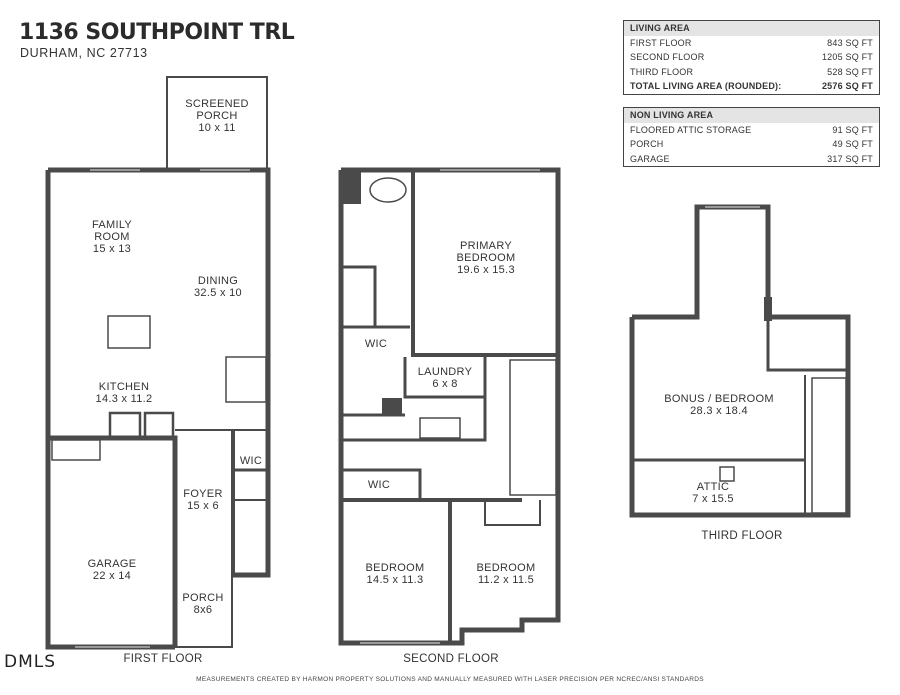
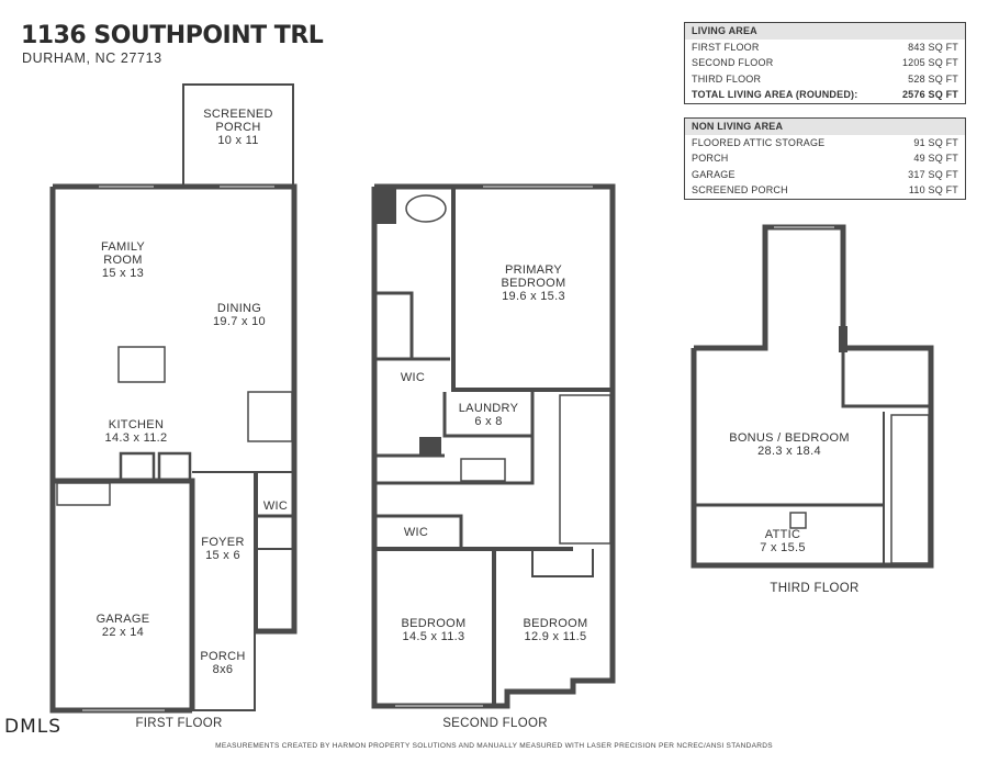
  1136 SOUTHPOINT TRL
  DURHAM, NC 27713
  LIVING AREA
  FIRST FLOOR
  843 SQ FT
  SECOND FLOOR
  1205 SQ FT
  THIRD FLOOR
  528 SQ FT
  TOTAL LIVING AREA (ROUNDED):
  2576 SQ FT
  NON LIVING AREA
  FLOORED ATTIC STORAGE
  91 SQ FT
  PORCH
  49 SQ FT
  GARAGE
  317 SQ FT
+ SCREENED PORCH
+ 110 SQ FT
  SCREENED
  PORCH
  10 x 11
  FAMILY
  ROOM
  15 x 13
  DINING
- 32.5 x 10
+ 19.7 x 10
  KITCHEN
  14.3 x 11.2
  WIC
  FOYER
  15 x 6
  GARAGE
  22 x 14
  PORCH
  8x6
  PRIMARY
  BEDROOM
  19.6 x 15.3
  WIC
  LAUNDRY
  6 x 8
  WIC
  BEDROOM
  14.5 x 11.3
  BEDROOM
- 11.2 x 11.5
+ 12.9 x 11.5
  BONUS / BEDROOM
  28.3 x 18.4
  ATTIC
  7 x 15.5
  FIRST FLOOR
  SECOND FLOOR
  THIRD FLOOR
  DMLS
